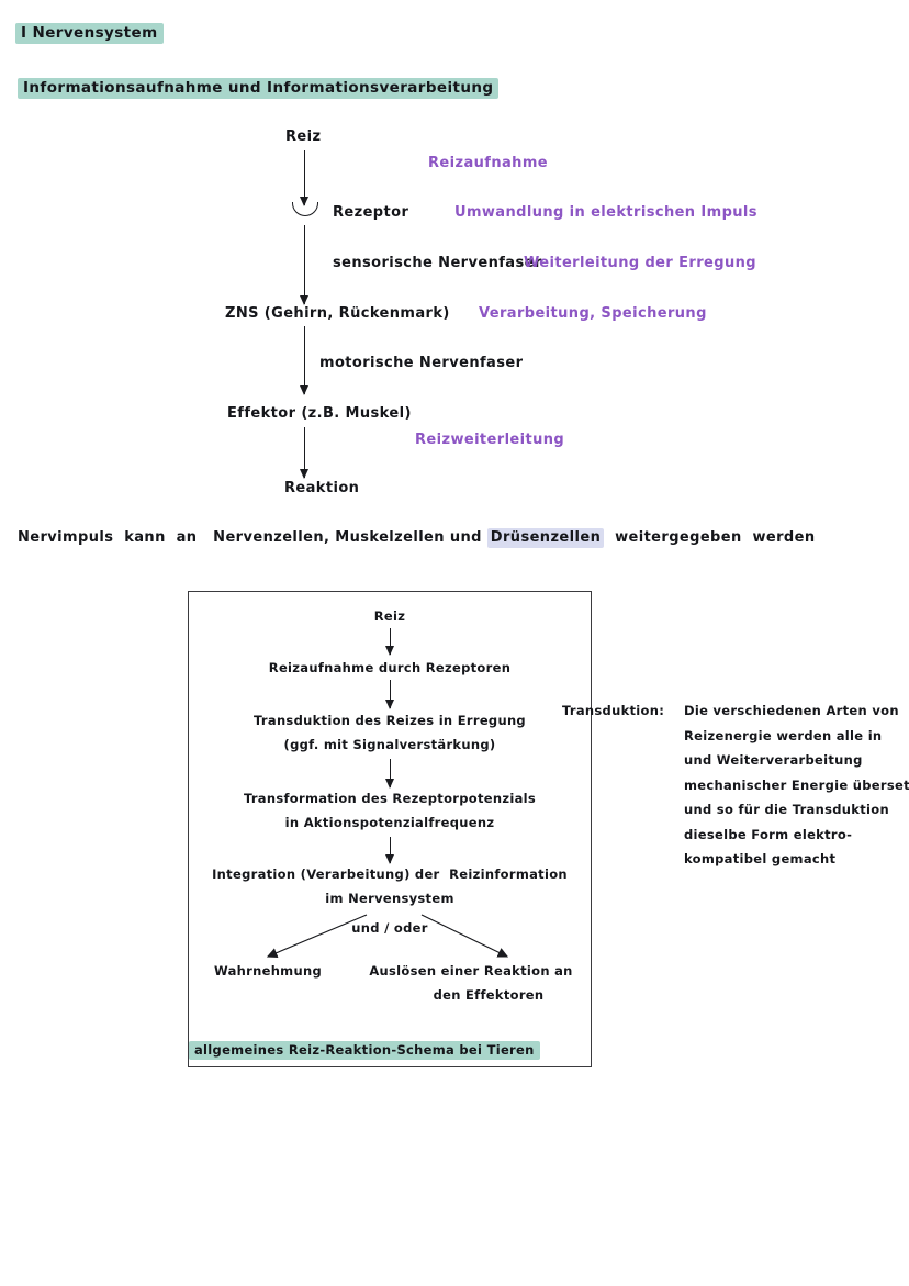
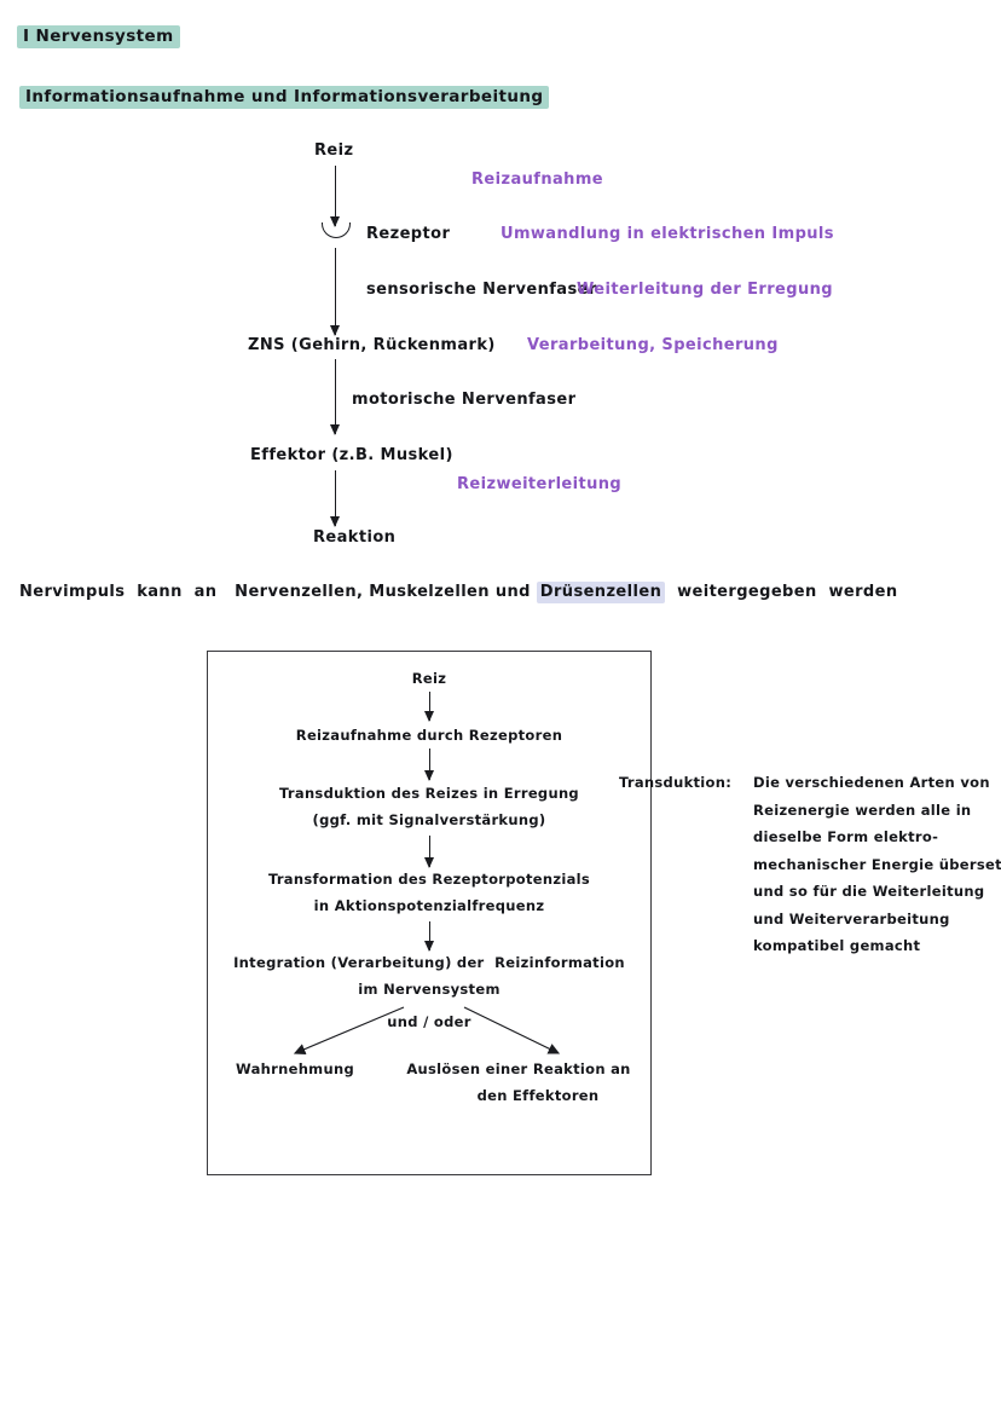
  I Nervensystem
  Informationsaufnahme und Informationsverarbeitung
  Reiz
  Rezeptor
  sensorische Nervenfaser
  ZNS (Gehirn, Rückenmark)
  motorische Nervenfaser
  Effektor (z.B. Muskel)
  Reaktion
  Reizaufnahme
  Umwandlung in elektrischen Impuls
  Weiterleitung der Erregung
  Verarbeitung, Speicherung
  Reizweiterleitung
  Nervimpuls kann an Nervenzellen, Muskelzellen und Drüsenzellen weitergegeben werden
  Reiz
  Reizaufnahme durch Rezeptoren
  Transduktion des Reizes in Erregung
  (ggf. mit Signalverstärkung)
  Transformation des Rezeptorpotenzials
  in Aktionspotenzialfrequenz
  Integration (Verarbeitung) der Reizinformation
  im Nervensystem
  und / oder
  Wahrnehmung
  Auslösen einer Reaktion an
  den Effektoren
- allgemeines Reiz-Reaktion-Schema bei Tieren
  Transduktion:
  Die verschiedenen Arten von
  Reizenergie werden alle in
- und Weiterverarbeitung
+ dieselbe Form elektro-
  mechanischer Energie überset
- und so für die Transduktion
+ und so für die Weiterleitung
- dieselbe Form elektro-
+ und Weiterverarbeitung
  kompatibel gemacht
